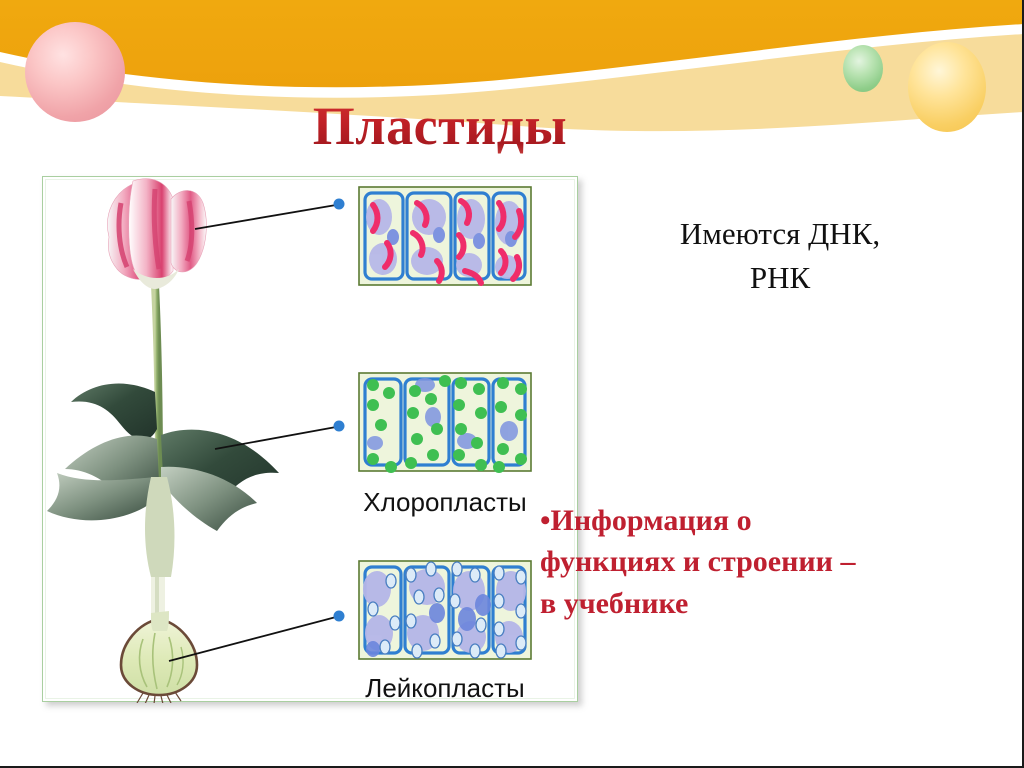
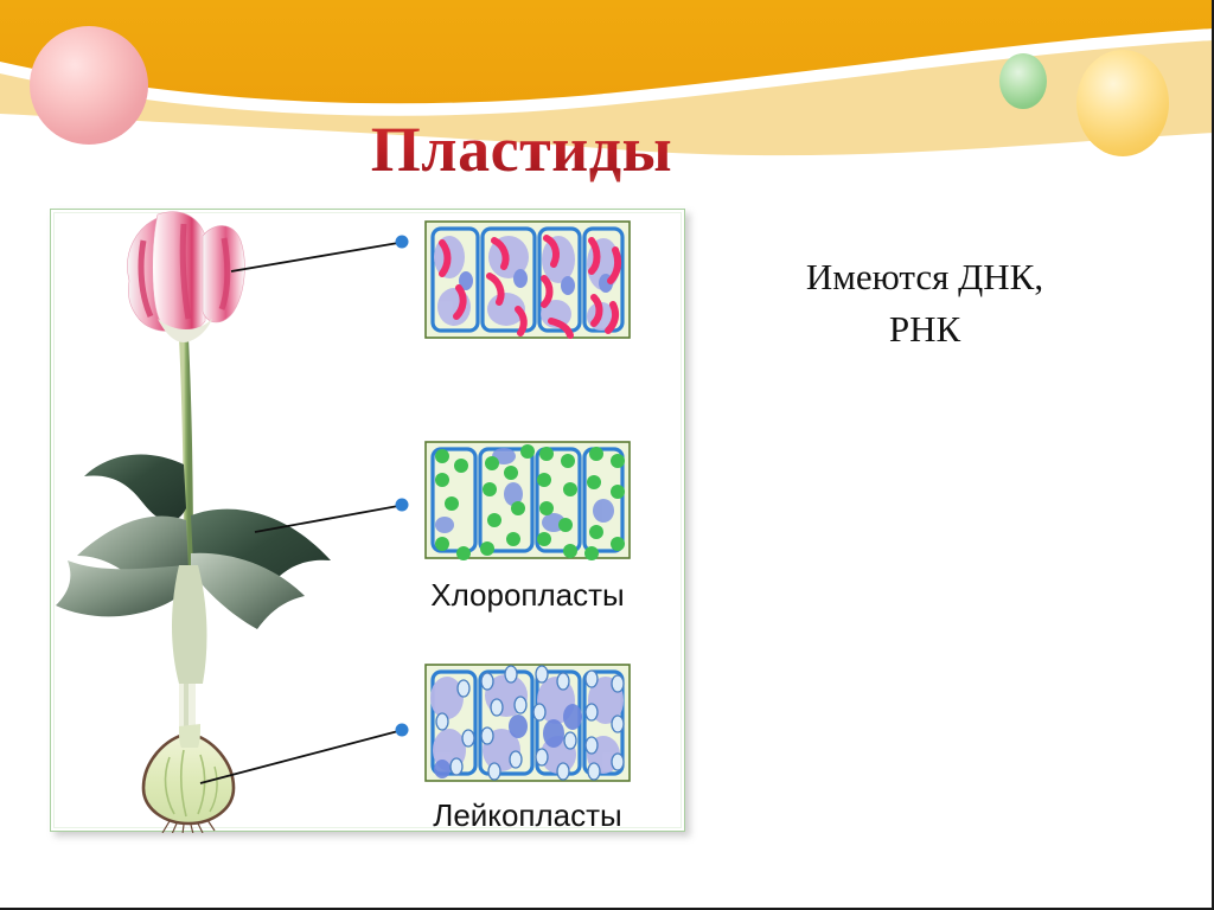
  Пластиды
  Хлоропласты
  Лейкопласты
  Имеются ДНК,
  РНК
- •Информация о
- функциях и строении –
- в учебнике
